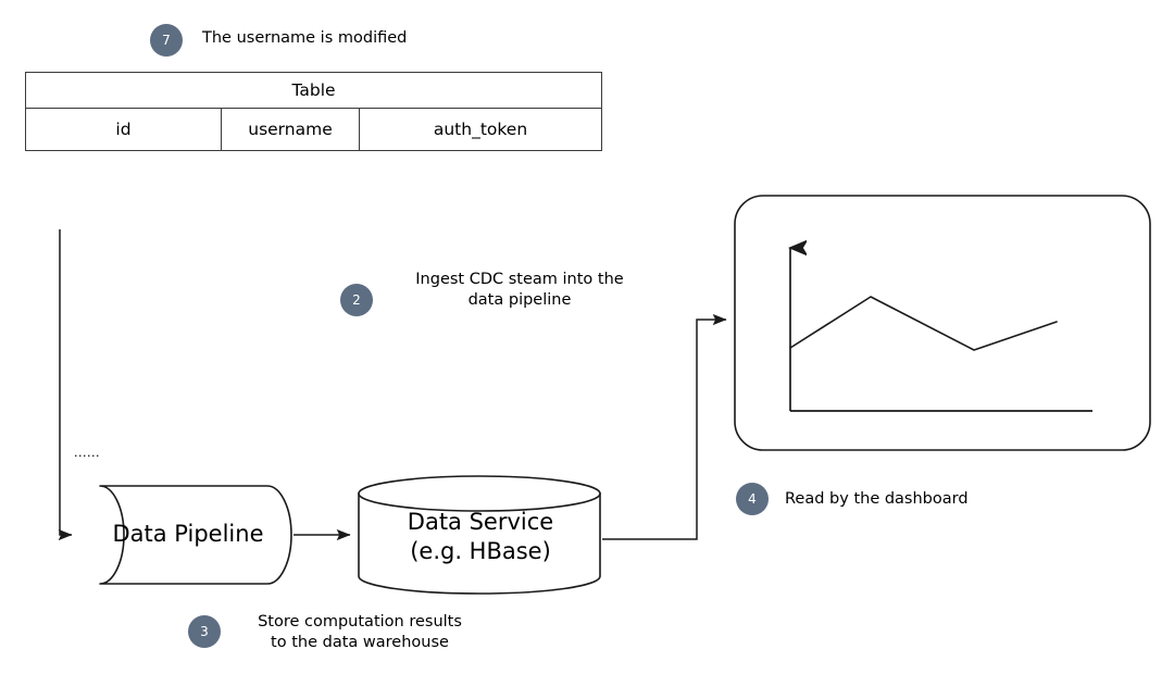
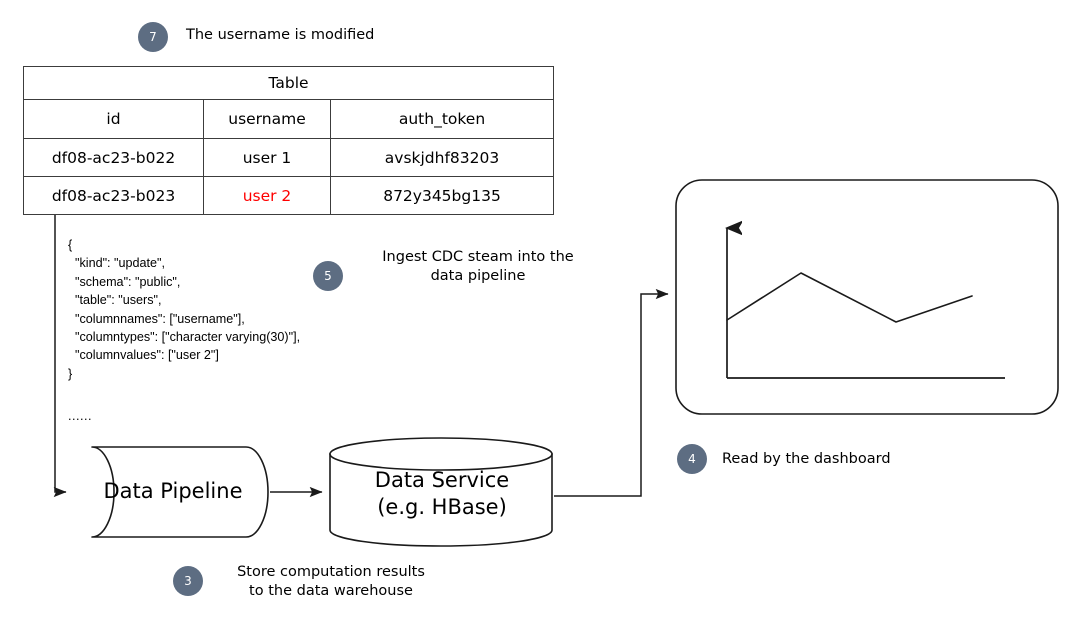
  7
  The username is modified
  Table
  id	username	auth_token
+ df08-ac23-b022	user 1	avskjdhf83203
+ df08-ac23-b023	user 2	872y345bg135
+ {
+ "kind": "update",
+ "schema": "public",
+ "table": "users",
+ "columnnames": ["username"],
+ "columntypes": ["character varying(30)"],
+ "columnvalues": ["user 2"]
+ }
  ......
- 2
+ 5
  Ingest CDC steam into the
  data pipeline
  Data Pipeline
  Data Service
  (e.g. HBase)
  3
  Store computation results
  to the data warehouse
  4
  Read by the dashboard
